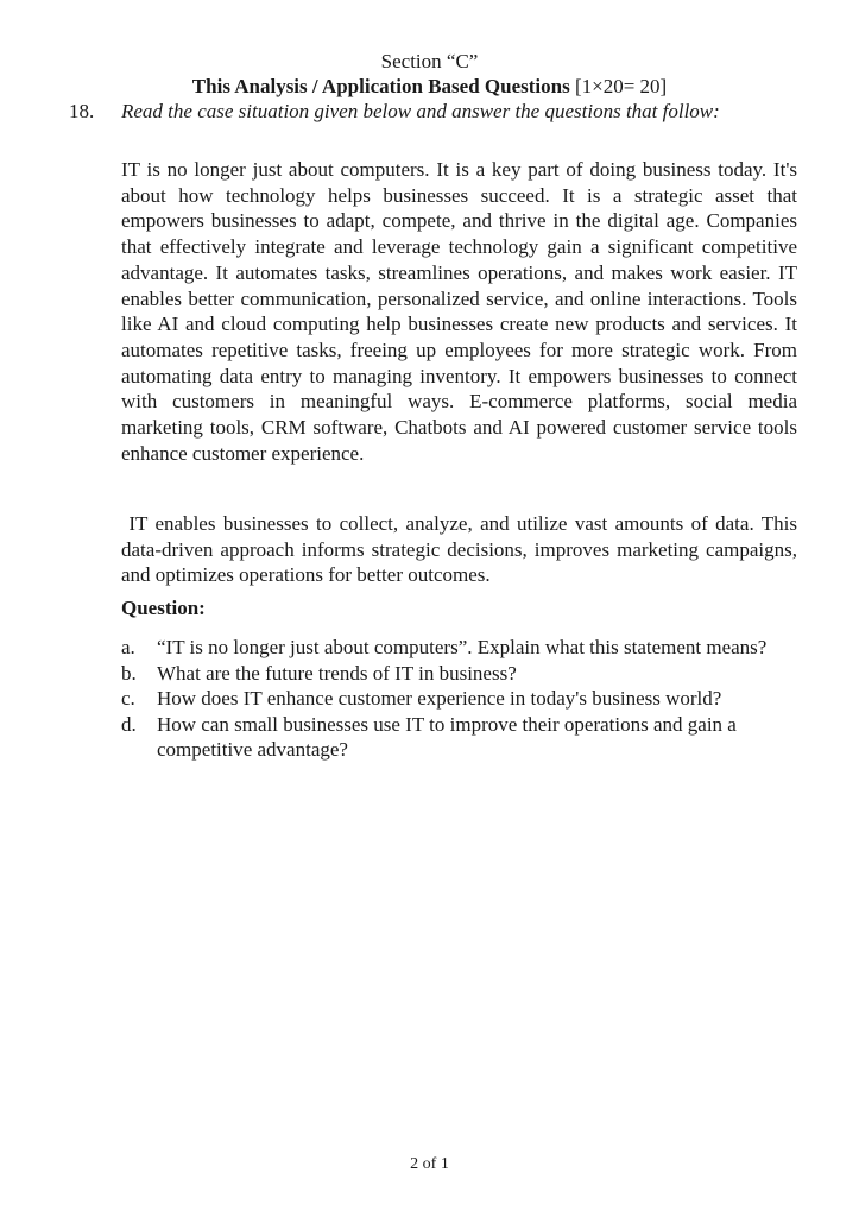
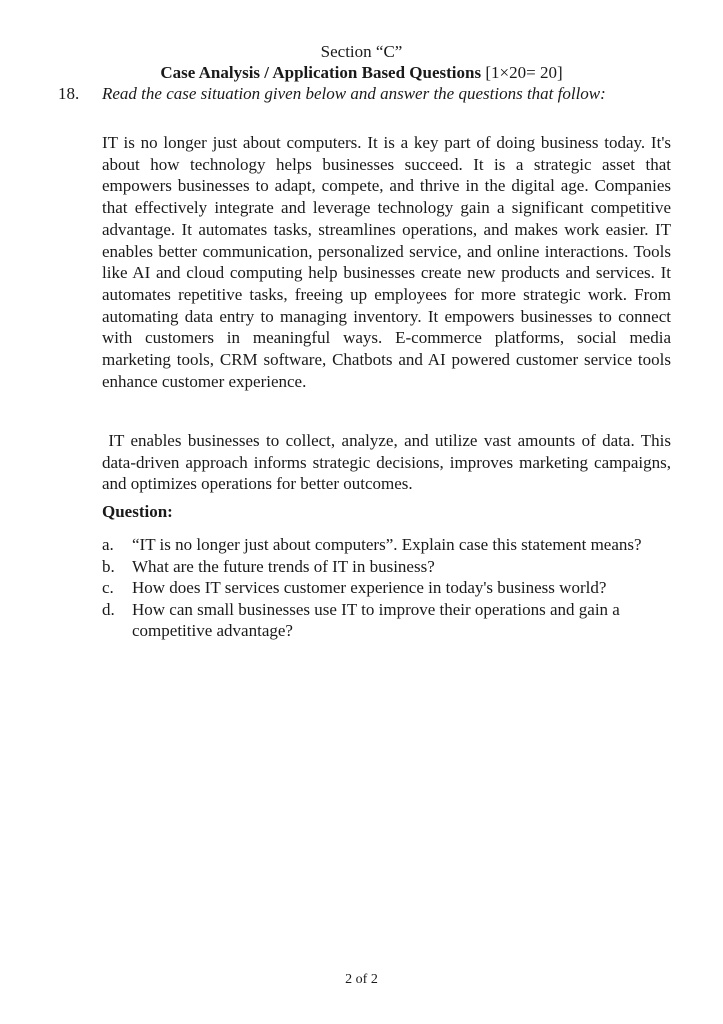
  Section “C”
- This Analysis / Application Based Questions [1×20= 20]
+ Case Analysis / Application Based Questions [1×20= 20]
  18.
  Read the case situation given below and answer the questions that follow:
  IT is no longer just about computers. It is a key part of doing business today. It's about how technology helps businesses succeed. It is a strategic asset that empowers businesses to adapt, compete, and thrive in the digital age. Companies that effectively integrate and leverage technology gain a significant competitive advantage. It automates tasks, streamlines operations, and makes work easier. IT enables better communication, personalized service, and online interactions. Tools like AI and cloud computing help businesses create new products and services. It automates repetitive tasks, freeing up employees for more strategic work. From automating data entry to managing inventory. It empowers businesses to connect with customers in meaningful ways. E-commerce platforms, social media marketing tools, CRM software, Chatbots and AI powered customer service tools enhance customer experience.
  IT enables businesses to collect, analyze, and utilize vast amounts of data. This data-driven approach informs strategic decisions, improves marketing campaigns, and optimizes operations for better outcomes.
  Question:
  a.
- “IT is no longer just about computers”. Explain what this statement means?
+ “IT is no longer just about computers”. Explain case this statement means?
  b.
  What are the future trends of IT in business?
  c.
- How does IT enhance customer experience in today's business world?
+ How does IT services customer experience in today's business world?
  d.
  How can small businesses use IT to improve their operations and gain a competitive advantage?
- 2 of 1
+ 2 of 2
